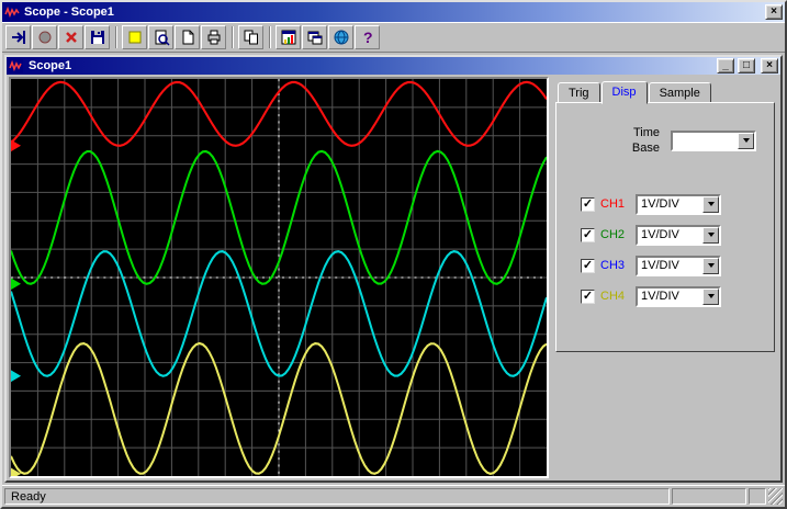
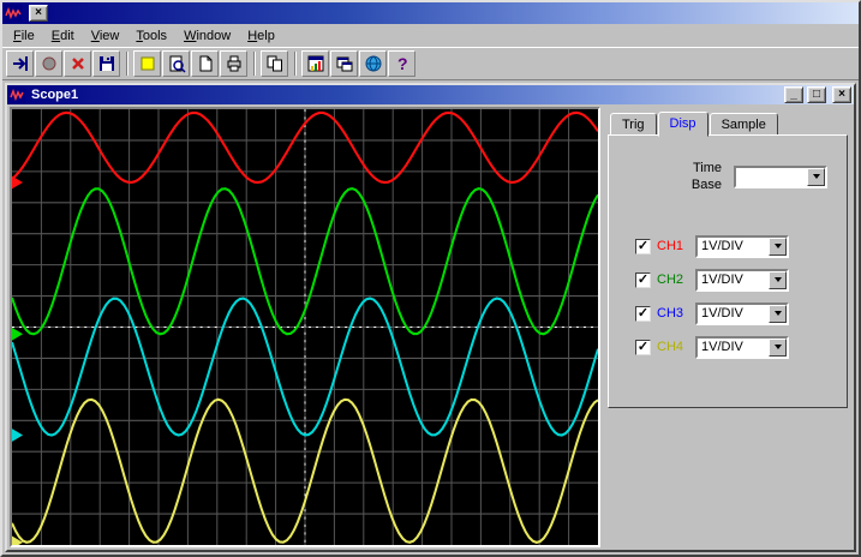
- Scope - Scope1
  ×
+ File
+ Edit
+ View
+ Tools
+ Window
+ Help
  ?
  Scope1
  _
  □
  ×
  Trig
  Disp
  Sample
  Time Base
  ✓
  CH1
  1V/DIV
  ✓
  CH2
  1V/DIV
  ✓
  CH3
  1V/DIV
  ✓
  CH4
  1V/DIV
- Ready
